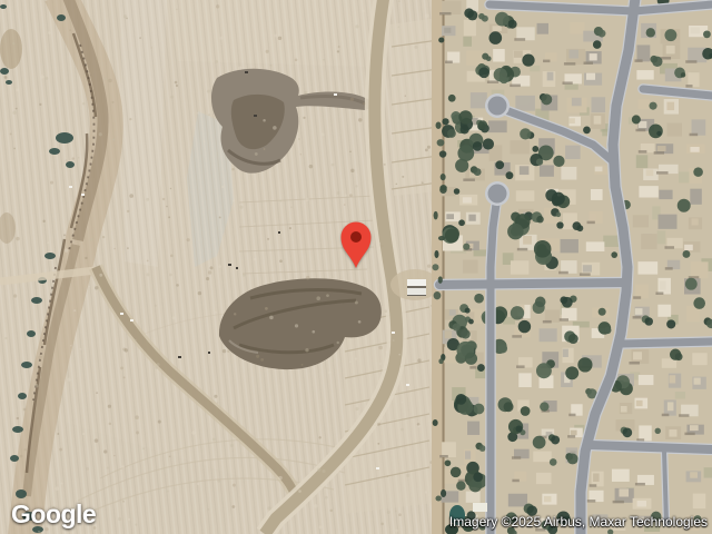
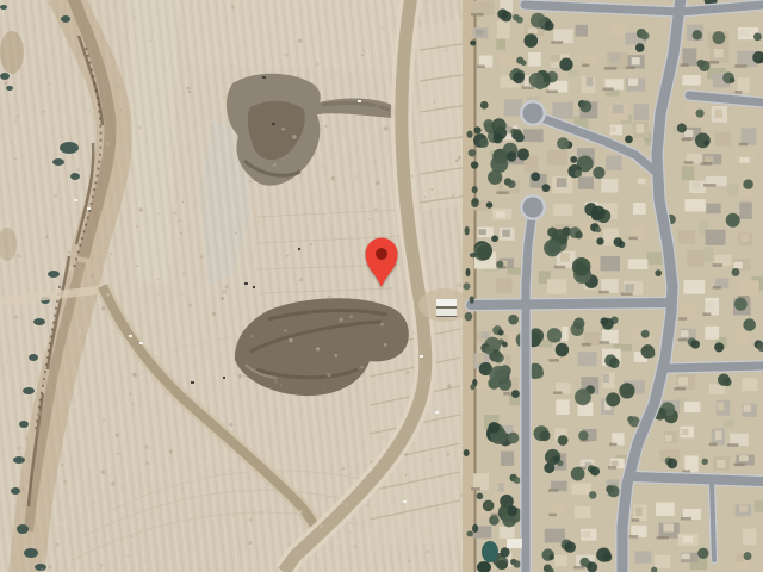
- Google
- Imagery ©2025 Airbus, Maxar Technologies
